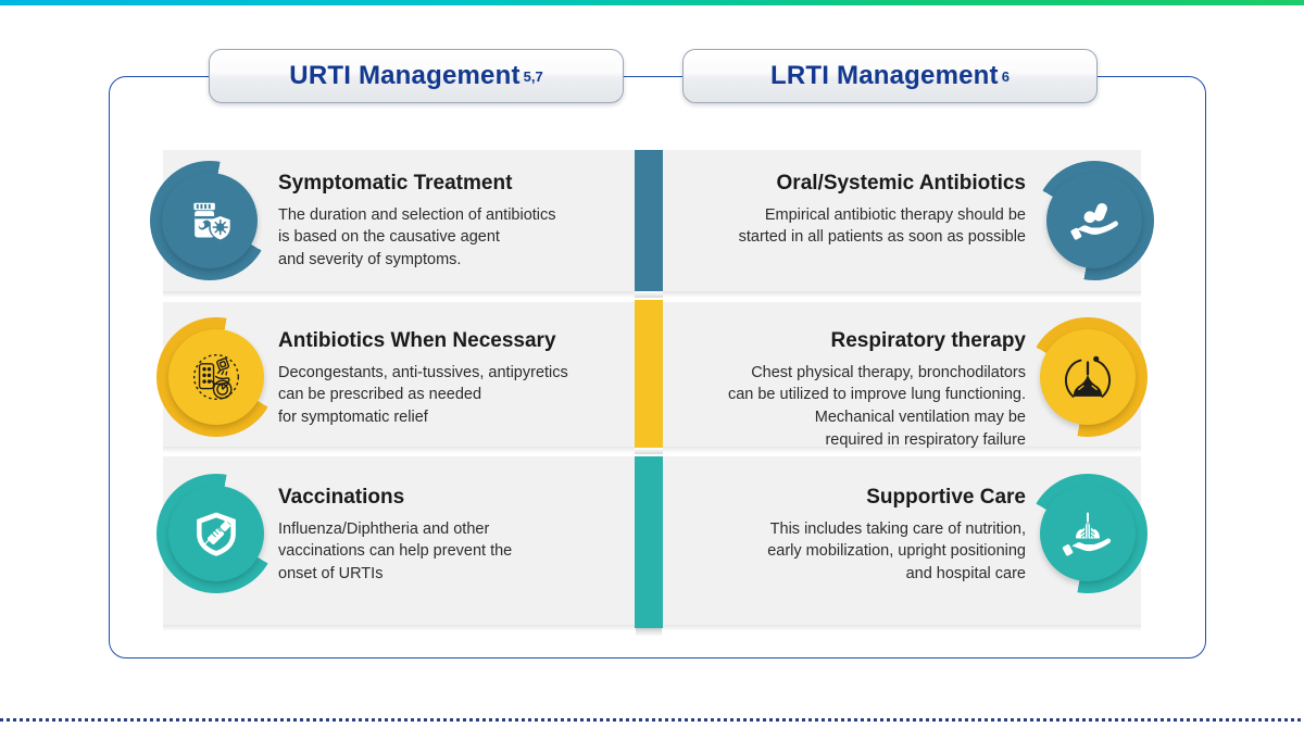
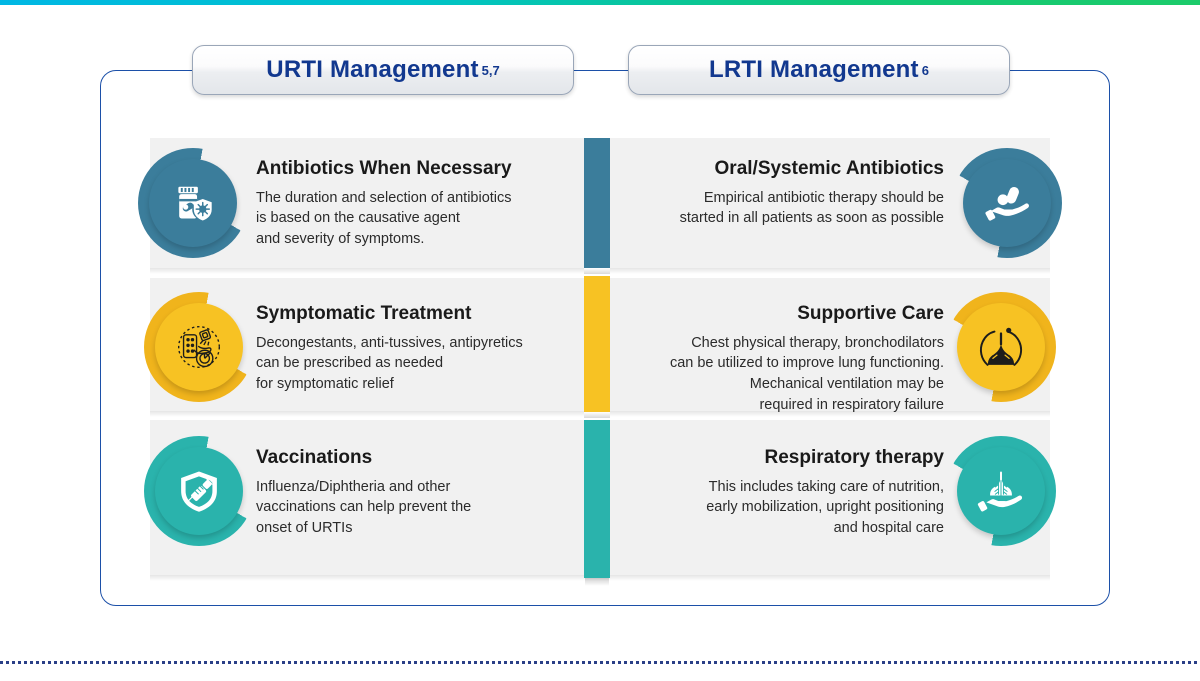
  URTI Management
  5,7
  LRTI Management
  6
- Symptomatic Treatment
+ Antibiotics When Necessary
  The duration and selection of antibiotics
  is based on the causative agent
  and severity of symptoms.
- Antibiotics When Necessary
+ Symptomatic Treatment
  Decongestants, anti-tussives, antipyretics
  can be prescribed as needed
  for symptomatic relief
  Vaccinations
  Influenza/Diphtheria and other
  vaccinations can help prevent the
  onset of URTIs
  Oral/Systemic Antibiotics
  Empirical antibiotic therapy should be
  started in all patients as soon as possible
- Respiratory therapy
+ Supportive Care
  Chest physical therapy, bronchodilators
  can be utilized to improve lung functioning.
  Mechanical ventilation may be
  required in respiratory failure
- Supportive Care
+ Respiratory therapy
  This includes taking care of nutrition,
  early mobilization, upright positioning
  and hospital care
